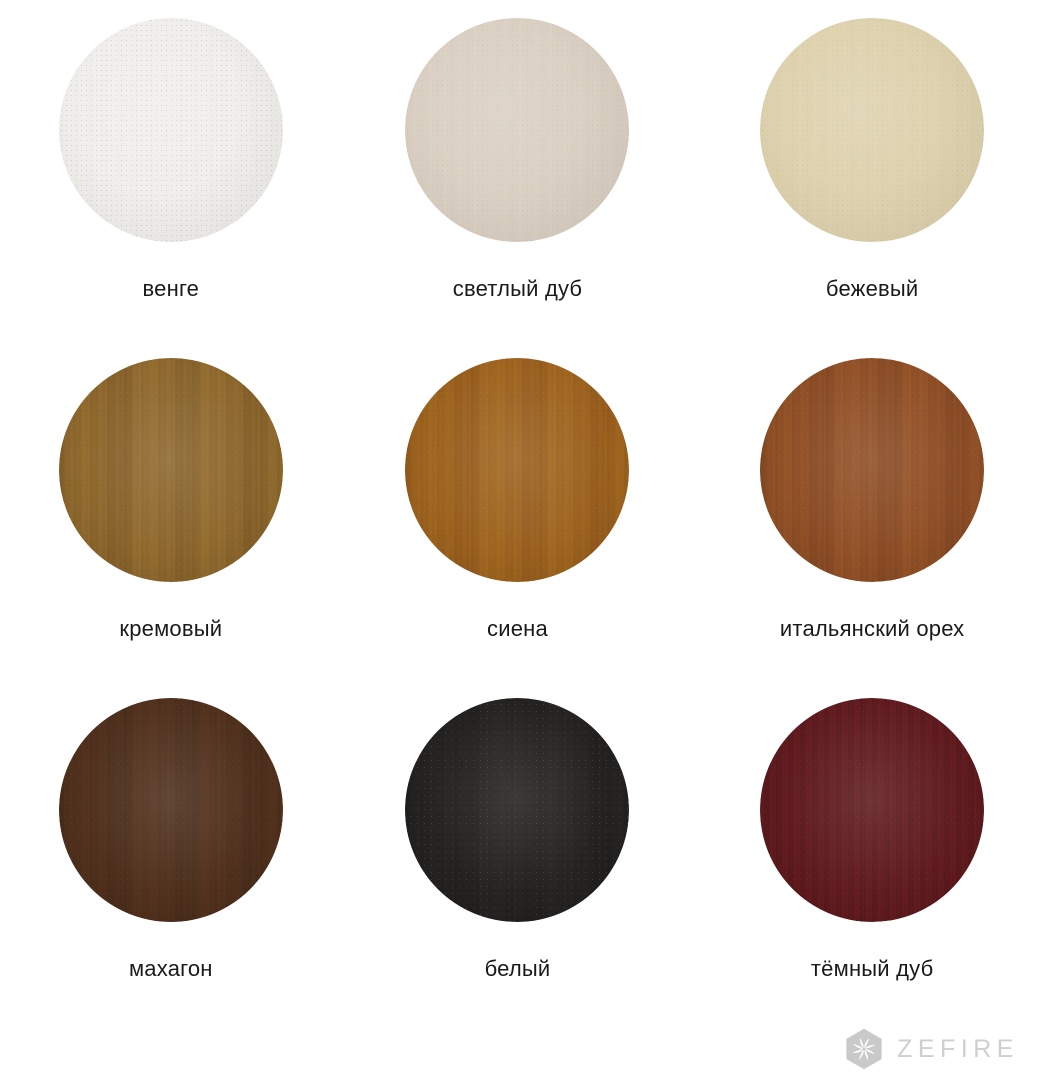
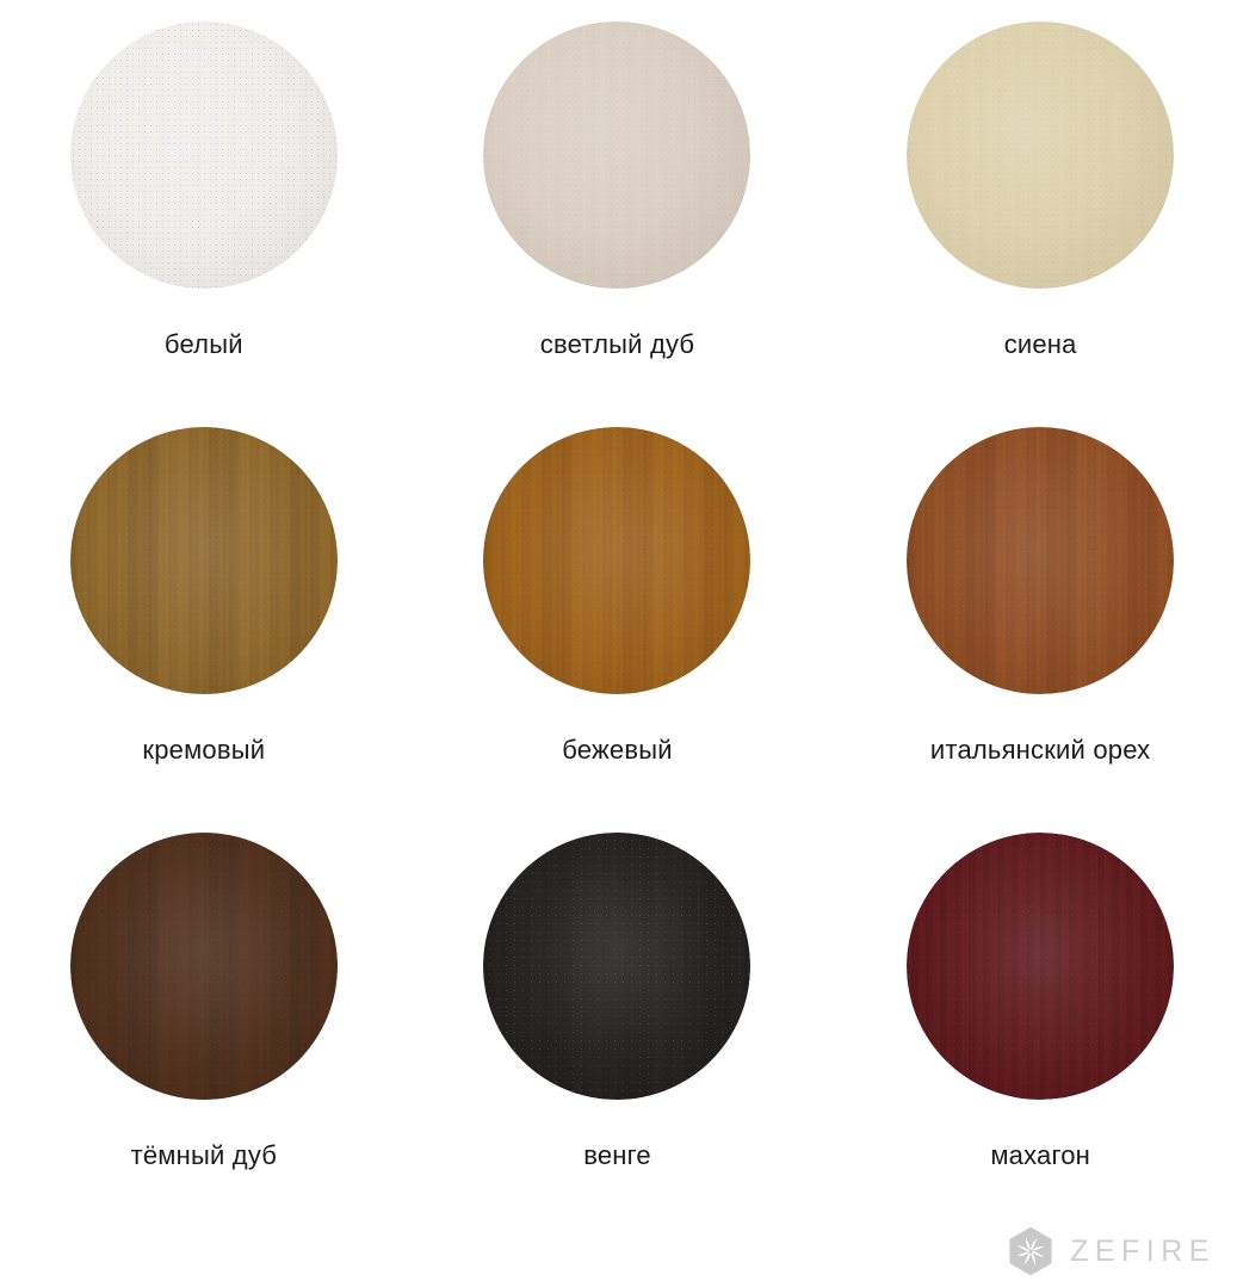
- венге
+ белый
  светлый дуб
- бежевый
+ сиена
  кремовый
- сиена
+ бежевый
  итальянский орех
- махагон
+ тёмный дуб
- белый
+ венге
- тёмный дуб
+ махагон
  ZEFIRE
